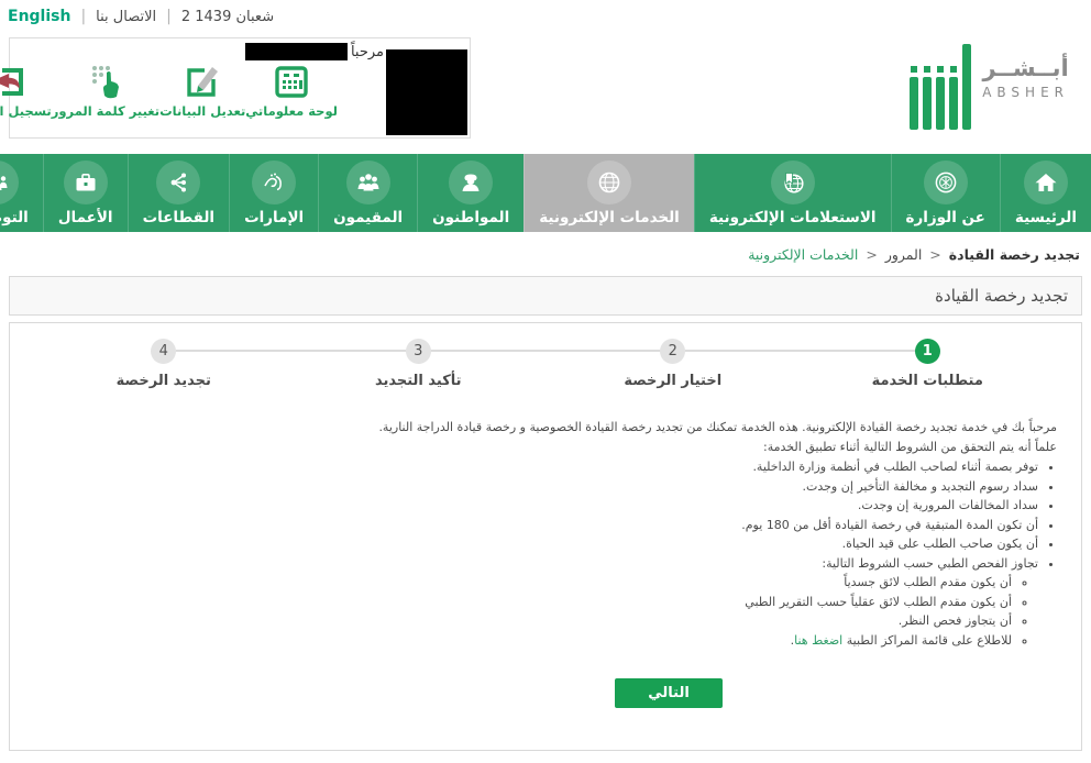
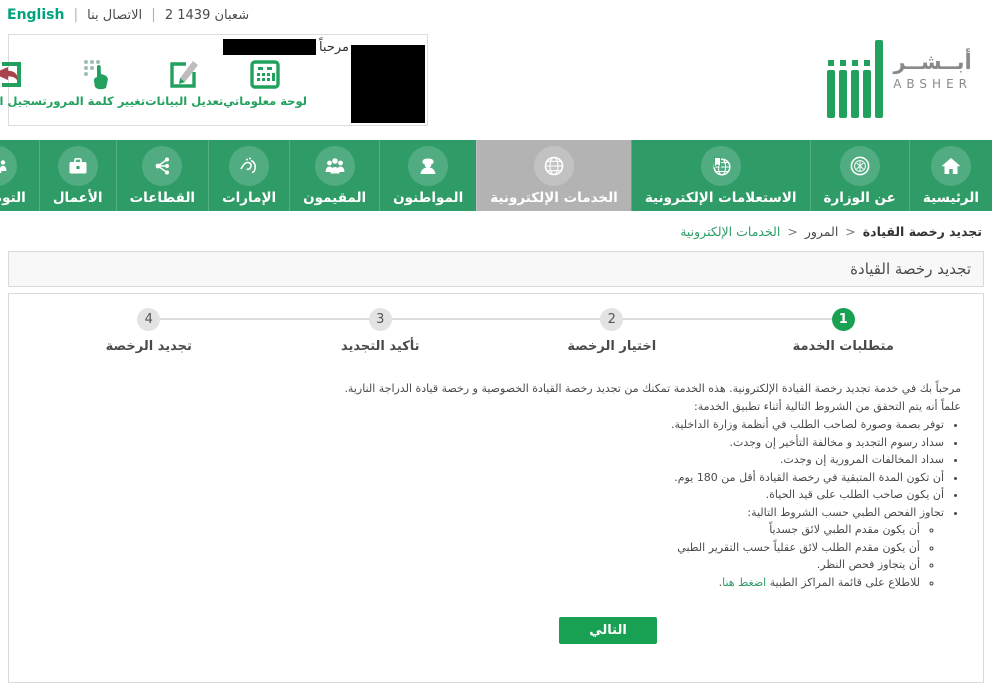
  English
  |
  الاتصال بنا
  |
  2 شعبان 1439
  مرحباً
  لوحة معلوماتي
  تعديل البيانات
  تغيير كلمة المرور
  أبــشــر
  ABSHER
  الرئيسية
  عن الوزارة
  الاستعلامات الإلكترونية
  الخدمات الإلكترونية
  المواطنون
  المقيمون
  الإمارات
  القطاعات
  الأعمال
  الخدمات الإلكترونية
  >
  المرور
  >
  تجديد رخصة القيادة
  تجديد رخصة القيادة
  1
  متطلبات الخدمة
  2
  اختيار الرخصة
  3
  تأكيد التجديد
  4
  تجديد الرخصة
  مرحباً بك في خدمة تجديد رخصة القيادة الإلكترونية. هذه الخدمة تمكنك من تجديد رخصة القيادة الخصوصية و رخصة قيادة الدراجة النارية.
  علماً أنه يتم التحقق من الشروط التالية أثناء تطبيق الخدمة:
- توفر بصمة أثناء لصاحب الطلب في أنظمة وزارة الداخلية.
+ توفر بصمة وصورة لصاحب الطلب في أنظمة وزارة الداخلية.
  سداد رسوم التجديد و مخالفة التأخير إن وجدت.
  سداد المخالفات المرورية إن وجدت.
  أن تكون المدة المتبقية في رخصة القيادة أقل من 180 يوم.
  أن يكون صاحب الطلب على قيد الحياة.
  تجاوز الفحص الطبي حسب الشروط التالية:
- أن يكون مقدم الطلب لائق جسدياً
+ أن يكون مقدم الطبي لائق جسدياً
  أن يكون مقدم الطلب لائق عقلياً حسب التقرير الطبي
  أن يتجاوز فحص النظر.
  للاطلاع على قائمة المراكز الطبية اضغط هنا.
  التالي
